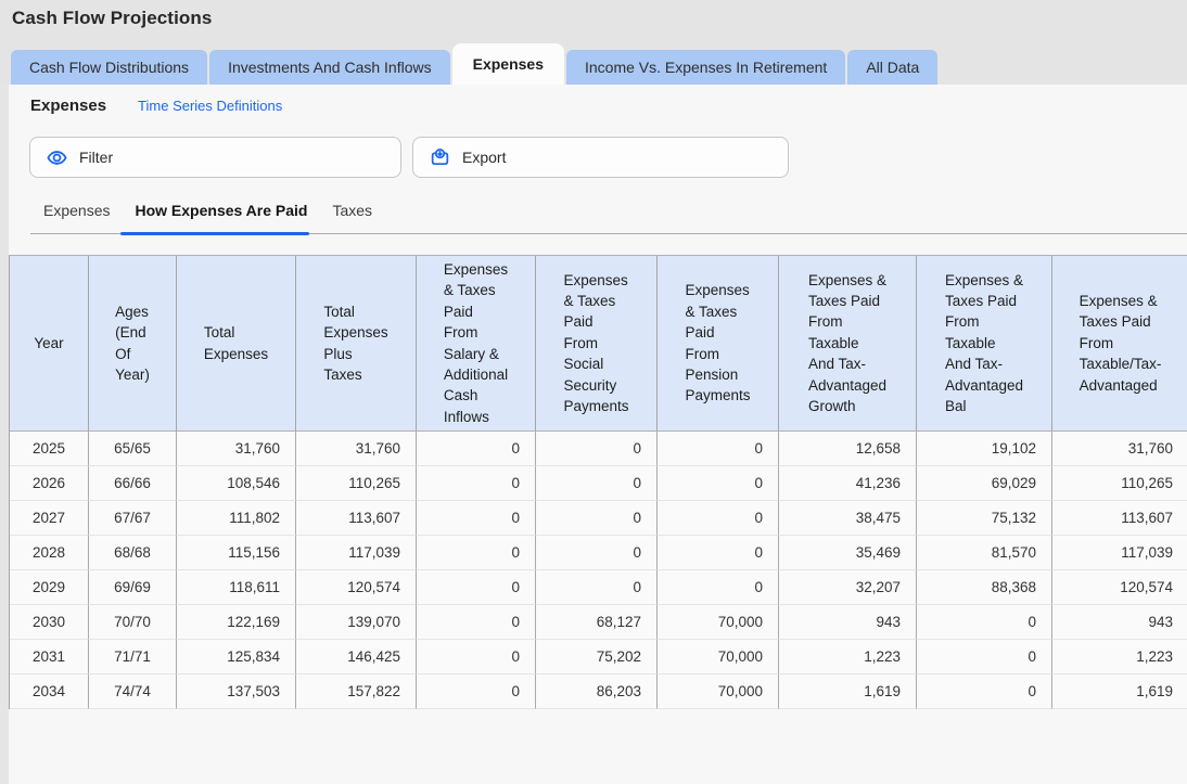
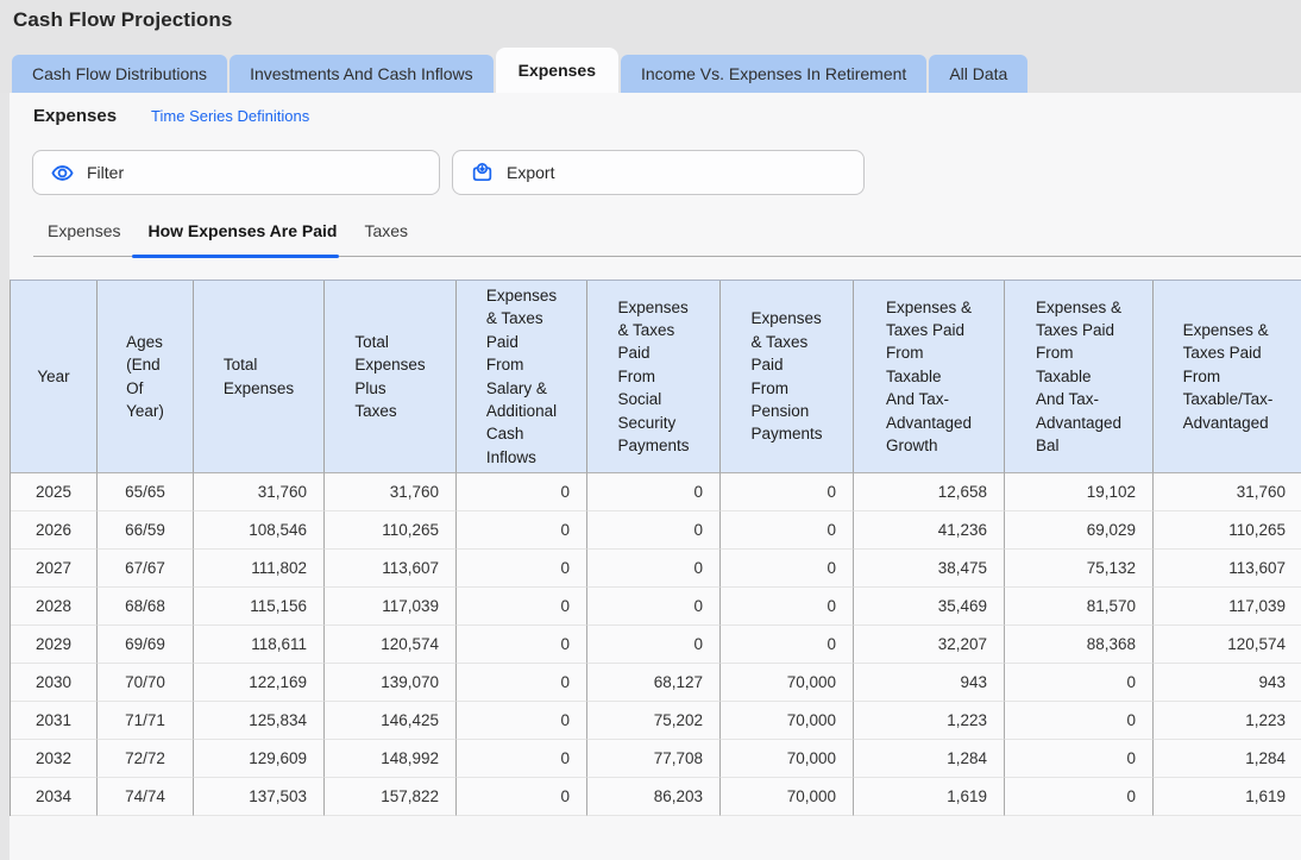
  Cash Flow Projections
  Cash Flow Distributions
  Investments And Cash Inflows
  Expenses
  Income Vs. Expenses In Retirement
  All Data
  Expenses
  Time Series Definitions
  Filter
  Export
  Expenses
  How Expenses Are Paid
  Taxes
  Year	Ages (End Of Year)	Total Expenses	Total Expenses Plus Taxes	Expenses & Taxes Paid From Salary & Additional Cash Inflows	Expenses & Taxes Paid From Social Security Payments	Expenses & Taxes Paid From Pension Payments	Expenses & Taxes Paid From Taxable And Tax- Advantaged Growth	Expenses & Taxes Paid From Taxable And Tax- Advantaged Bal	Expenses & Taxes Paid From Taxable/Tax- Advantaged
  2025	65/65	31,760	31,760	0	0	0	12,658	19,102	31,760
- 2026	66/66	108,546	110,265	0	0	0	41,236	69,029	110,265
+ 2026	66/59	108,546	110,265	0	0	0	41,236	69,029	110,265
  2027	67/67	111,802	113,607	0	0	0	38,475	75,132	113,607
  2028	68/68	115,156	117,039	0	0	0	35,469	81,570	117,039
  2029	69/69	118,611	120,574	0	0	0	32,207	88,368	120,574
  2030	70/70	122,169	139,070	0	68,127	70,000	943	0	943
  2031	71/71	125,834	146,425	0	75,202	70,000	1,223	0	1,223
+ 2032	72/72	129,609	148,992	0	77,708	70,000	1,284	0	1,284
  2034	74/74	137,503	157,822	0	86,203	70,000	1,619	0	1,619
